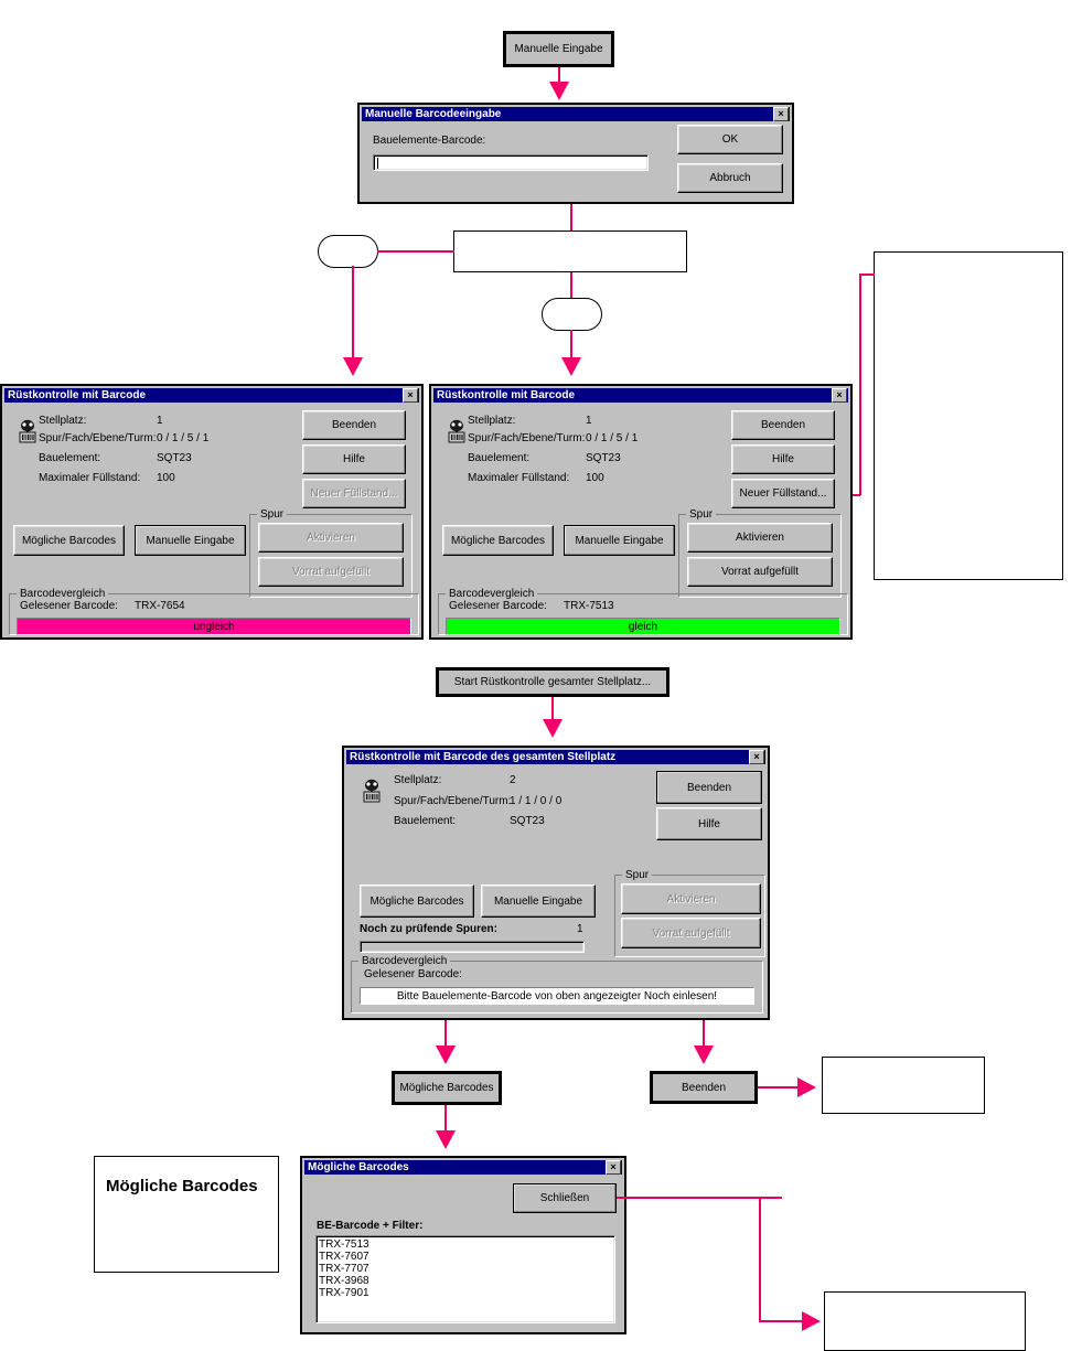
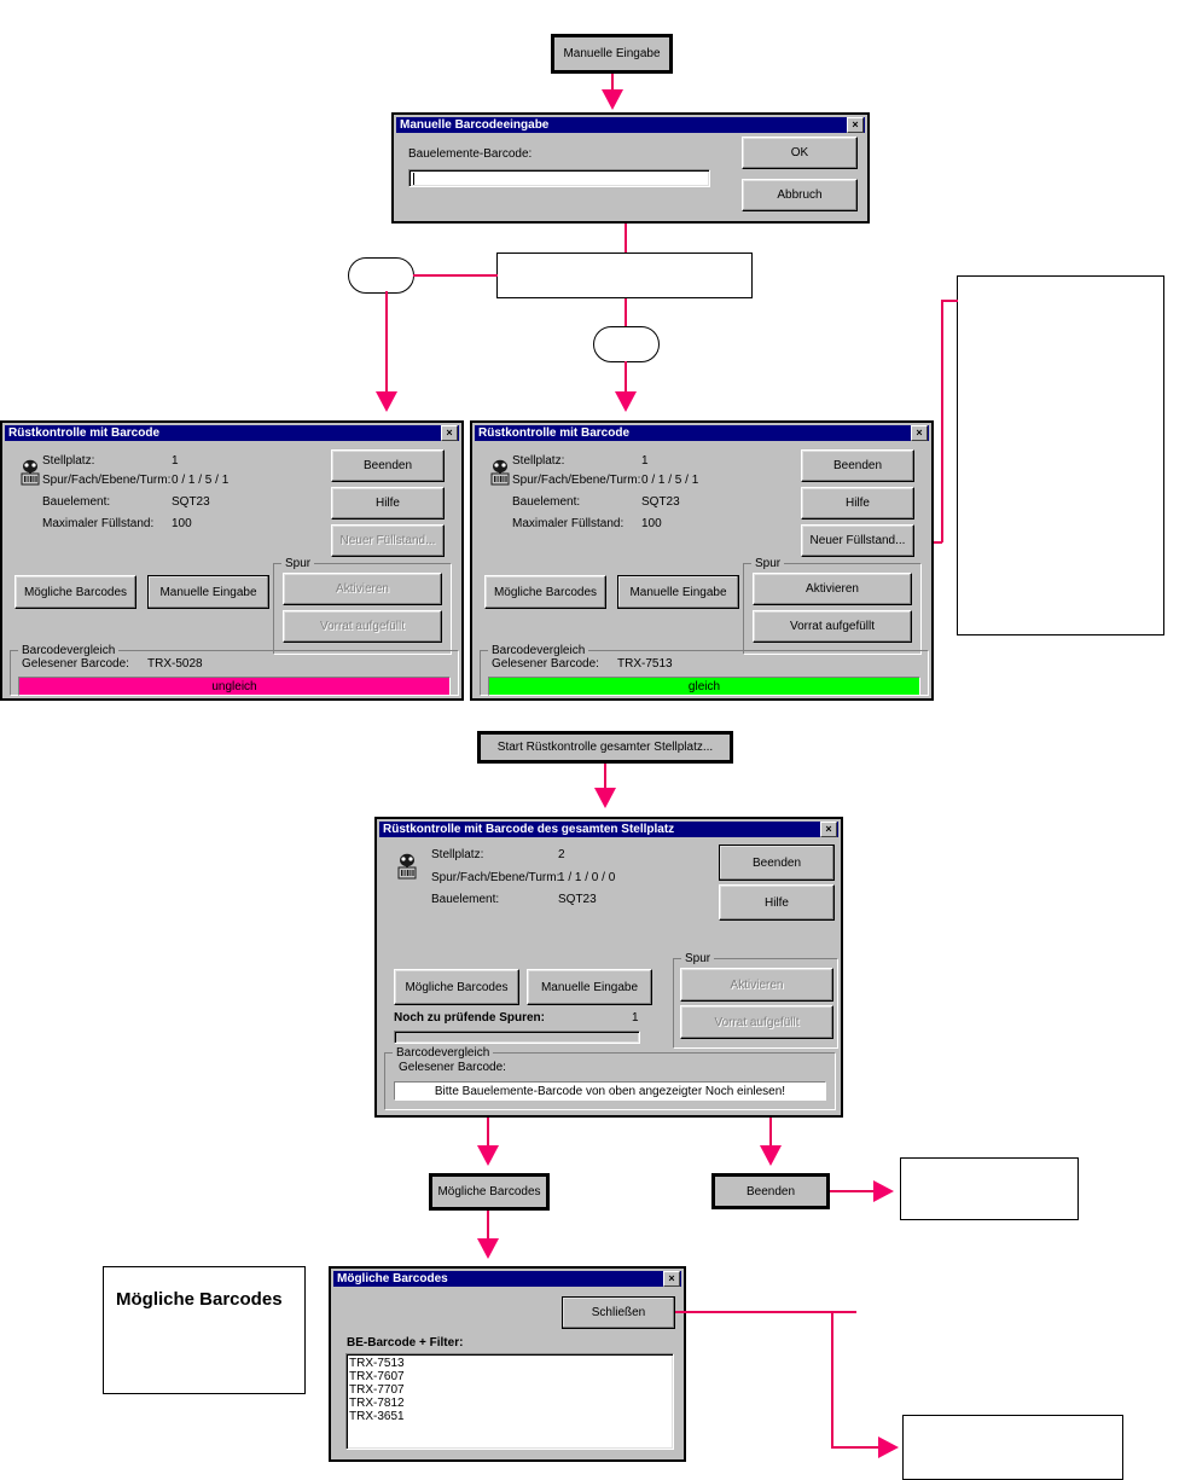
  Manuelle Eingabe
  Manuelle Barcodeeingabe
  ×
  Bauelemente-Barcode:
  OK
  Abbruch
  Rüstkontrolle mit Barcode
  ×
  Stellplatz:
  1
  Spur/Fach/Ebene/Turm:
  0 / 1 / 5 / 1
  Bauelement:
  SQT23
  Maximaler Füllstand:
  100
  Beenden
  Hilfe
  Neuer Füllstand...
  Spur
  Aktivieren
  Vorrat aufgefüllt
  Mögliche Barcodes
  Manuelle Eingabe
  Barcodevergleich
  Gelesener Barcode:
- TRX-7654
+ TRX-5028
  ungleich
  Rüstkontrolle mit Barcode
  ×
  Stellplatz:
  1
  Spur/Fach/Ebene/Turm:
  0 / 1 / 5 / 1
  Bauelement:
  SQT23
  Maximaler Füllstand:
  100
  Beenden
  Hilfe
  Neuer Füllstand...
  Spur
  Aktivieren
  Vorrat aufgefüllt
  Mögliche Barcodes
  Manuelle Eingabe
  Barcodevergleich
  Gelesener Barcode:
  TRX-7513
  gleich
  Start Rüstkontrolle gesamter Stellplatz...
  Rüstkontrolle mit Barcode des gesamten Stellplatz
  ×
  Stellplatz:
  2
  Spur/Fach/Ebene/Turm:
  1 / 1 / 0 / 0
  Bauelement:
  SQT23
  Beenden
  Hilfe
  Spur
  Aktivieren
  Vorrat aufgefüllt
  Mögliche Barcodes
  Manuelle Eingabe
  Noch zu prüfende Spuren:
  1
  Barcodevergleich
  Gelesener Barcode:
  Bitte Bauelemente-Barcode von oben angezeigter Noch einlesen!
  Mögliche Barcodes
  Beenden
  Mögliche Barcodes
  Mögliche Barcodes
  ×
  Schließen
  BE-Barcode + Filter:
  TRX-7513
  TRX-7607
  TRX-7707
- TRX-3968
+ TRX-7812
- TRX-7901
+ TRX-3651
